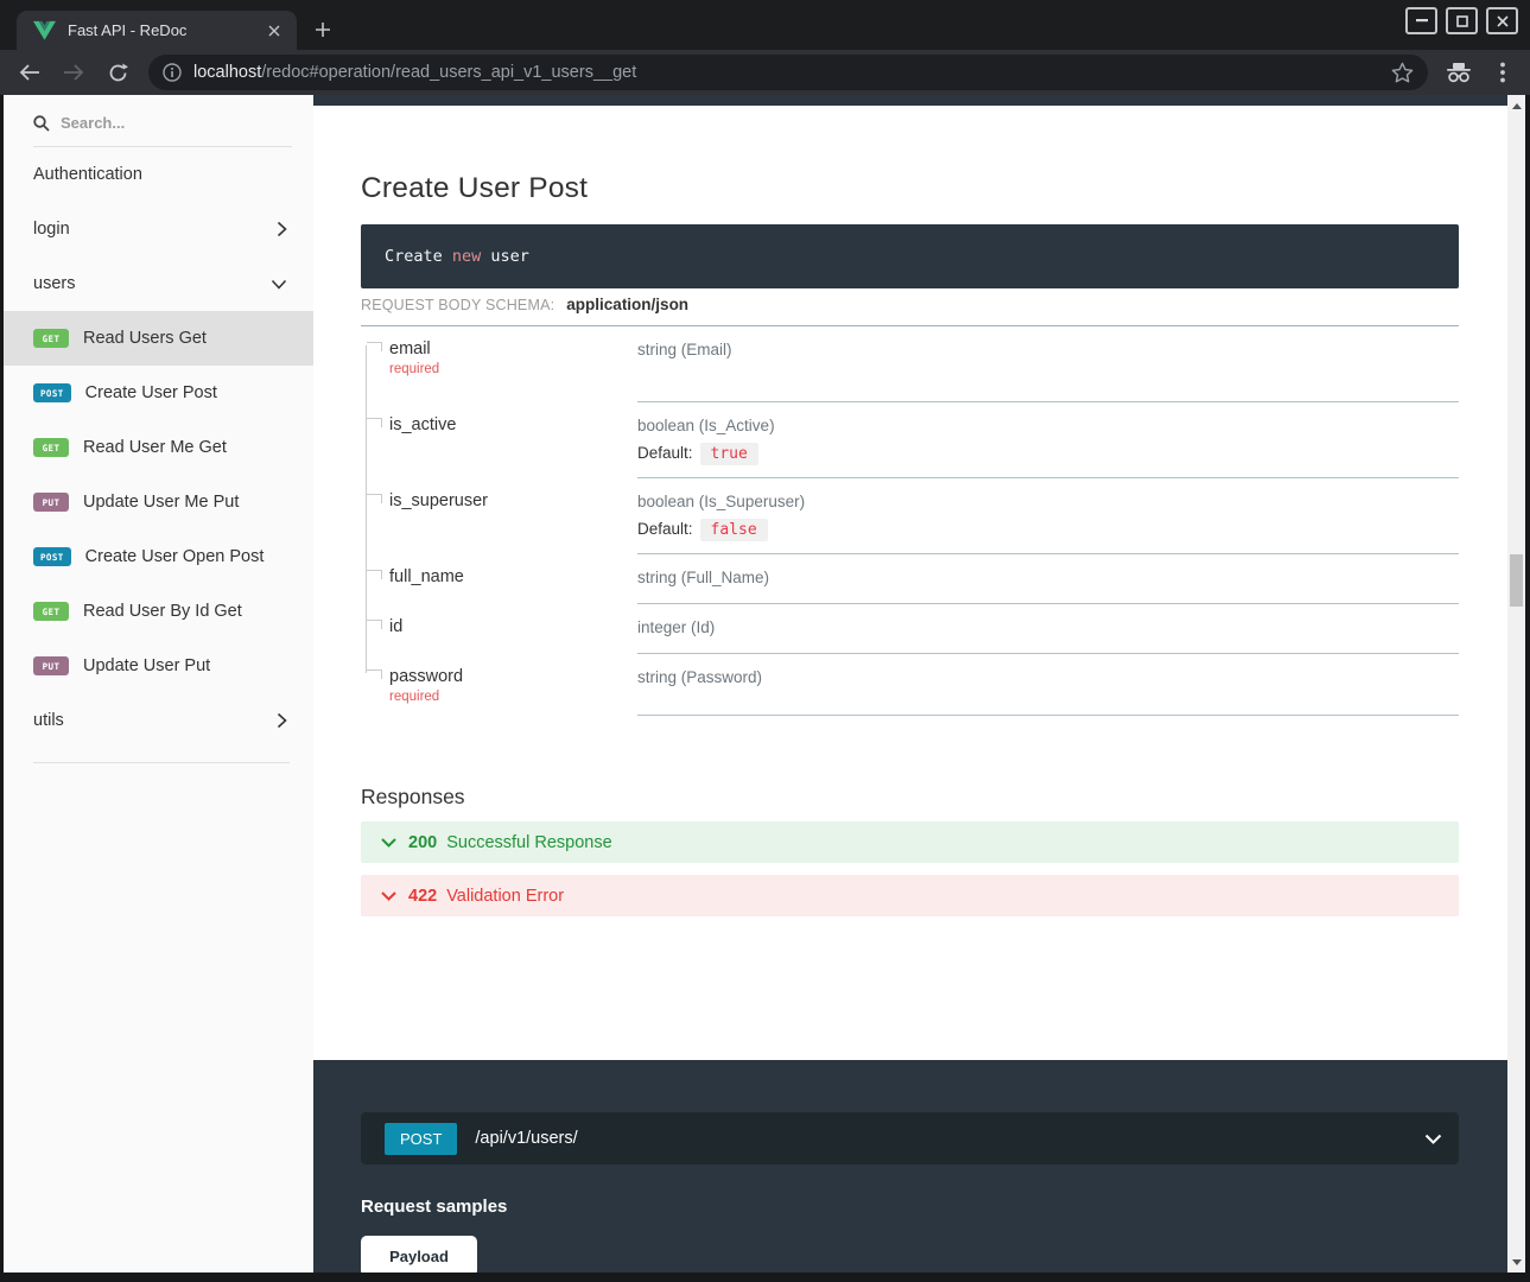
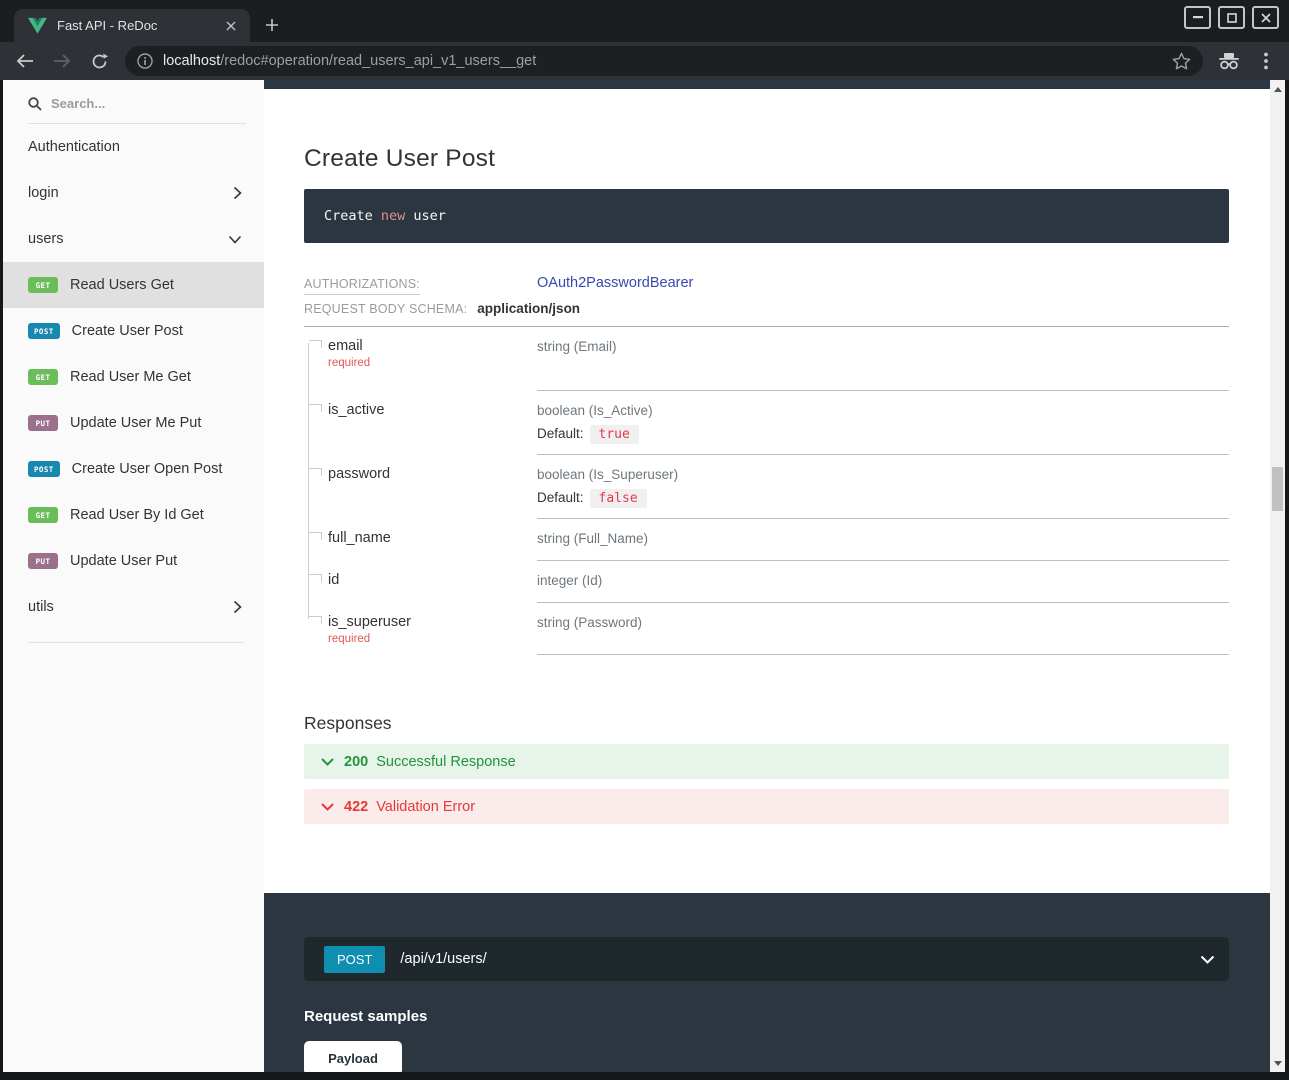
  Fast API - ReDoc
  localhost/redoc#operation/read_users_api_v1_users__get
  Search...
  Authentication
  login
  users
  GET
  Read Users Get
  POST
  Create User Post
  GET
  Read User Me Get
  PUT
  Update User Me Put
  POST
  Create User Open Post
  GET
  Read User By Id Get
  PUT
  Update User Put
  utils
  Create User Post
  Create new user
+ AUTHORIZATIONS:
+ OAuth2PasswordBearer
  REQUEST BODY SCHEMA:
  application/json
  email
  required
  string (Email)
  is_active
  boolean (Is_Active)
  Default: true
- is_superuser
+ password
  boolean (Is_Superuser)
  Default: false
  full_name
  string (Full_Name)
  id
  integer (Id)
- password
+ is_superuser
  required
  string (Password)
  Responses
  200
  Successful Response
  422
  Validation Error
  POST
  /api/v1/users/
  Request samples
  Payload
